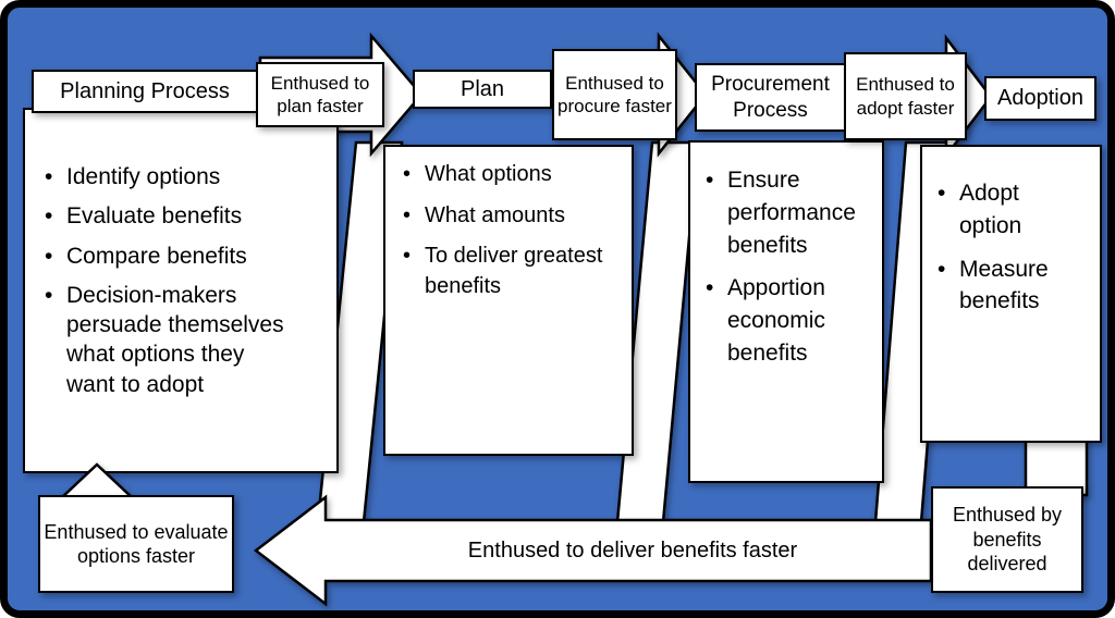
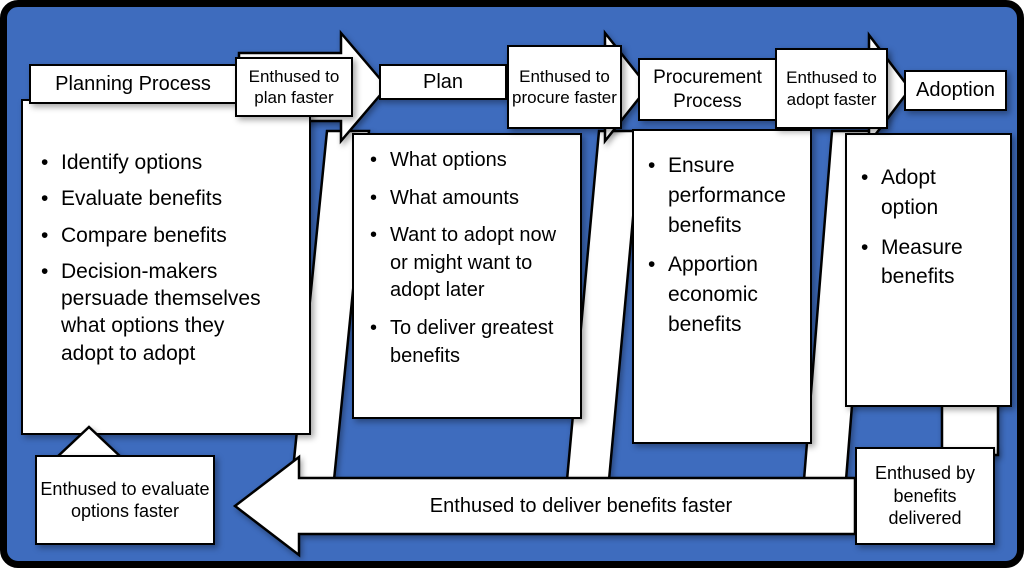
  Identify options
  Evaluate benefits
  Compare benefits
- Decision-makers persuade themselves what options they want to adopt
+ Decision-makers persuade themselves what options they adopt to adopt
  What options
  What amounts
+ Want to adopt now or might want to adopt later
  To deliver greatest benefits
  Ensure performance benefits
  Apportion economic benefits
  Adopt option
  Measure benefits
  Planning Process
  Plan
  Procurement Process
  Adoption
  Enthused to plan faster
  Enthused to procure faster
  Enthused to adopt faster
  Enthused to deliver benefits faster
  Enthused to evaluate options faster
  Enthused by benefits delivered
